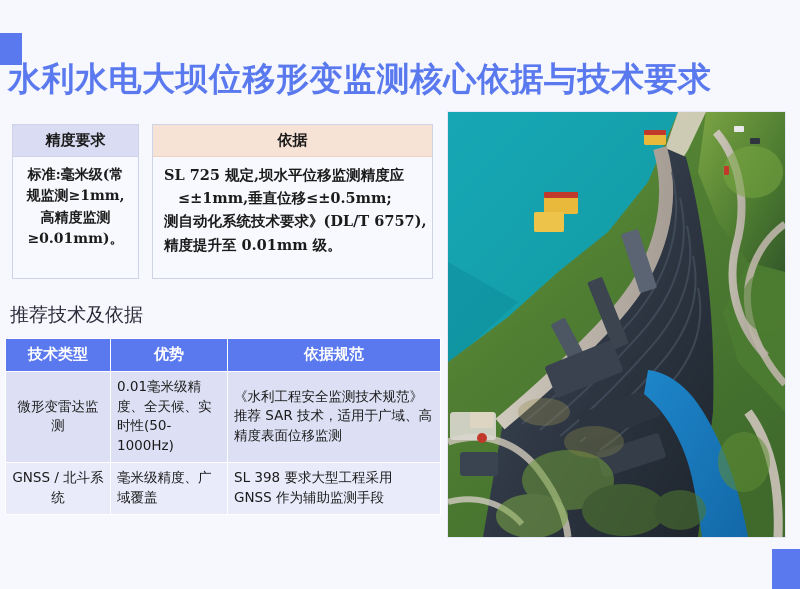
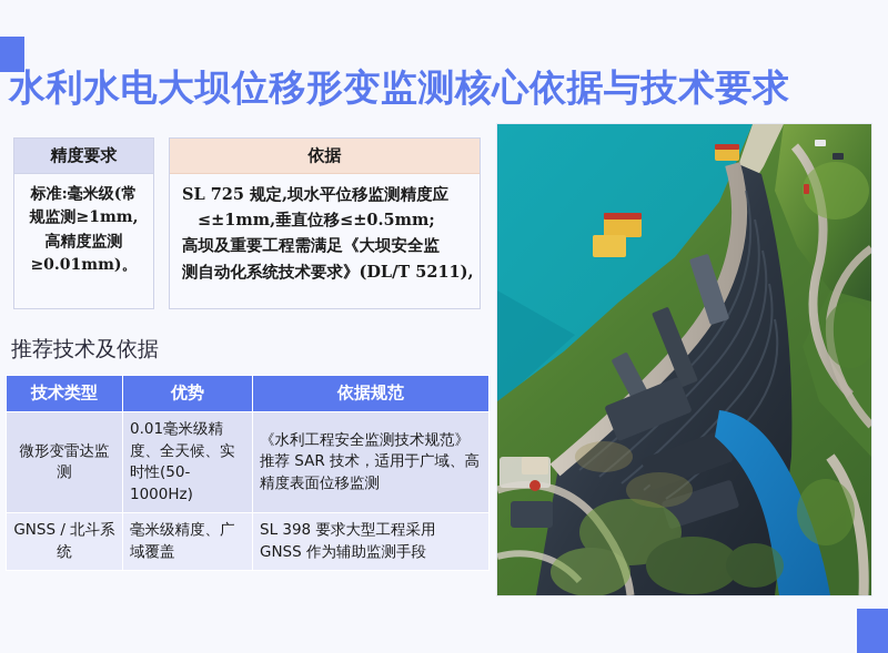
  水利水电大坝位移形变监测核心依据与技术要求
  精度要求
  标准:毫米级(常规监测≥1mm,高精度监测≥0.01mm)。
  依据
  SL 725 规定,坝水平位移监测精度应
  ≤±1mm,垂直位移≤±0.5mm;
+ 高坝及重要工程需满足《大坝安全监
- 测自动化系统技术要求》(DL/T 6757),
+ 测自动化系统技术要求》(DL/T 5211),
- 精度提升至 0.01mm 级。
  推荐技术及依据
  技术类型	优势	依据规范
  微形变雷达监测	0.01毫米级精度、全天候、实时性(50-1000Hz)	《水利工程安全监测技术规范》推荐 SAR 技术，适用于广域、高精度表面位移监测
  GNSS / 北斗系统	毫米级精度、广域覆盖	SL 398 要求大型工程采用 GNSS 作为辅助监测手段
